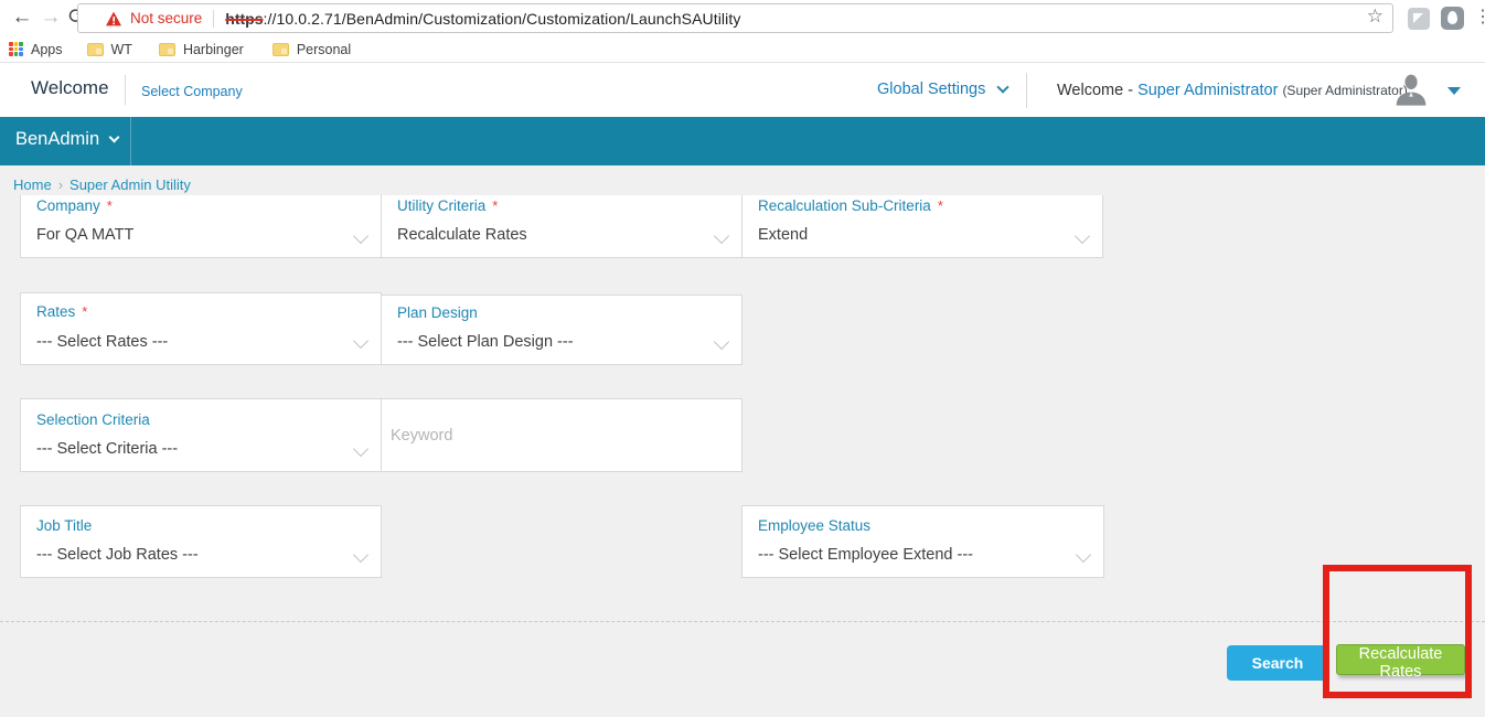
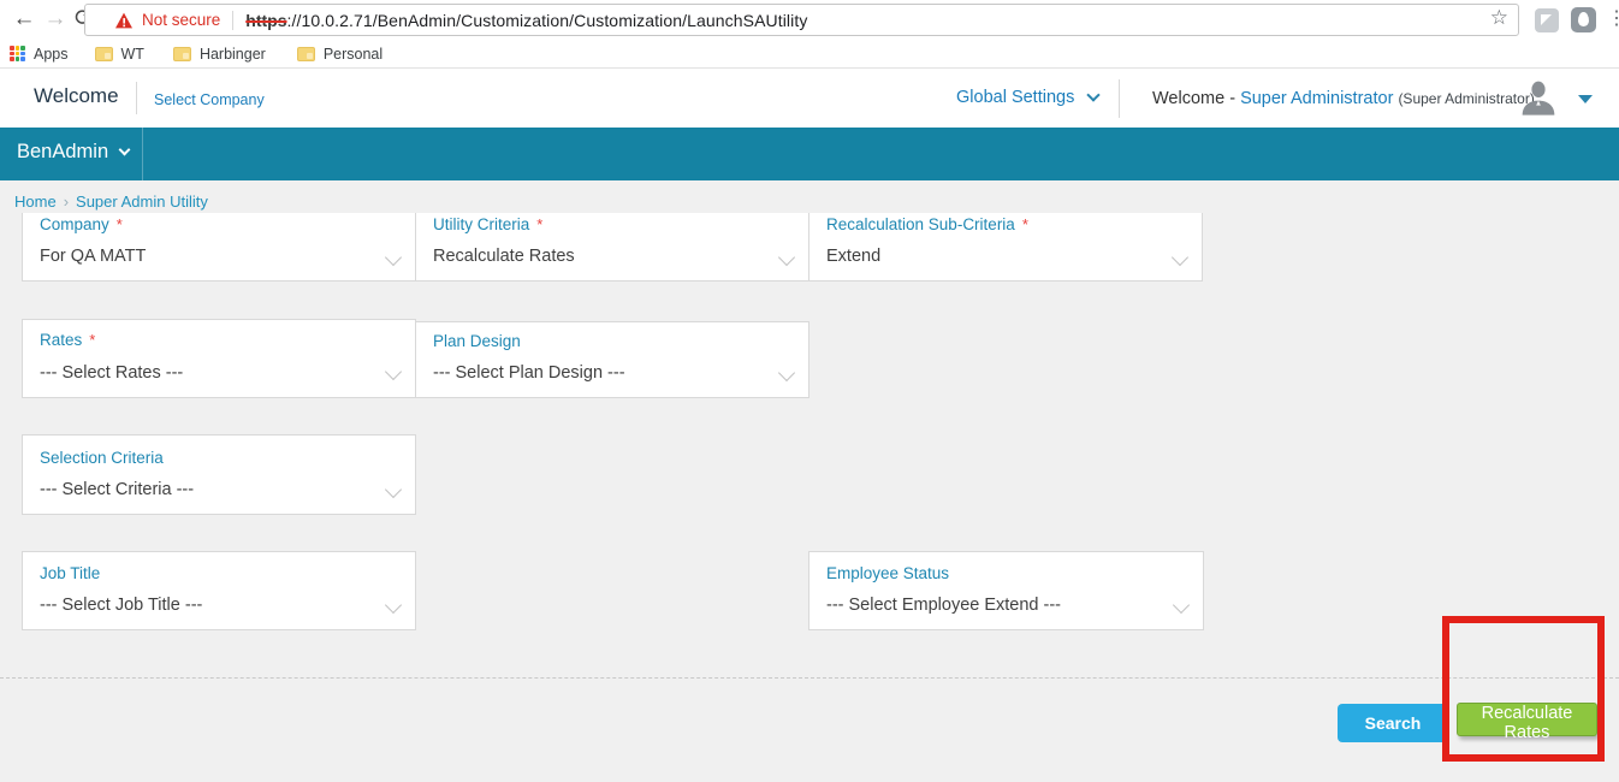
  ←
  →
  Not secure
  https
  ://10.0.2.71/BenAdmin/Customization/Customization/LaunchSAUtility
  ☆
  ⋮
  Apps
  WT
  Harbinger
  Personal
  Welcome
  Select Company
  Global Settings
  Welcome - Super Administrator (Super Administrator)
  BenAdmin
  Home › Super Admin Utility
  Company *
  For QA MATT
  Utility Criteria *
  Recalculate Rates
  Recalculation Sub-Criteria *
  Extend
  Rates *
  --- Select Rates ---
  Plan Design
  --- Select Plan Design ---
  Selection Criteria
  --- Select Criteria ---
- Keyword
  Job Title
- --- Select Job Rates ---
+ --- Select Job Title ---
  Employee Status
  --- Select Employee Extend ---
  Search
  Recalculate Rates
